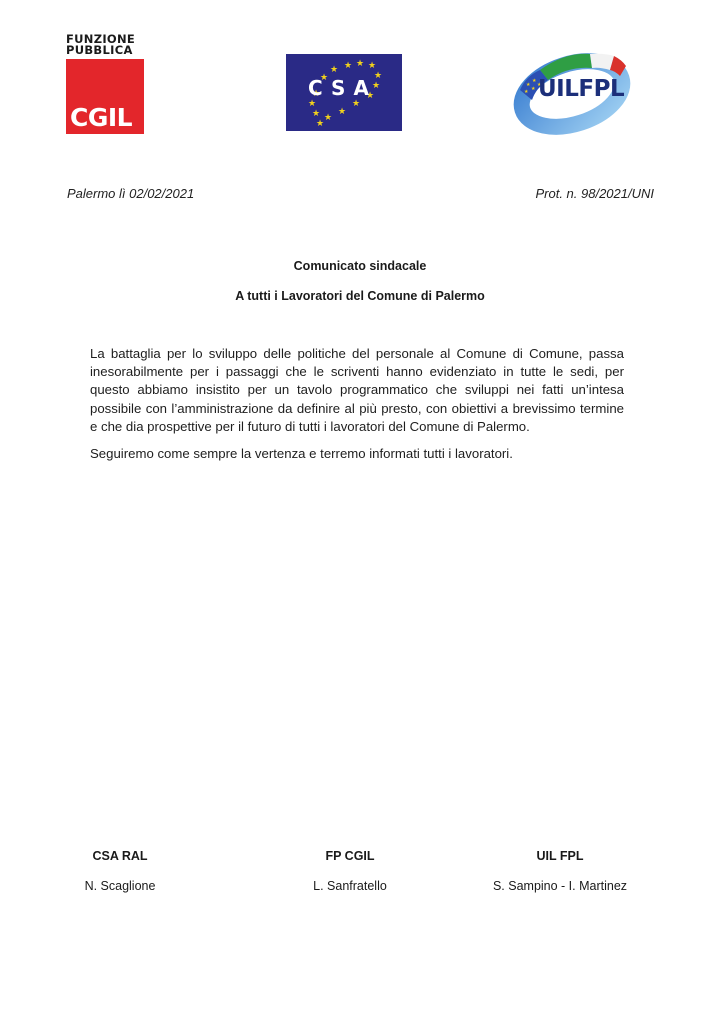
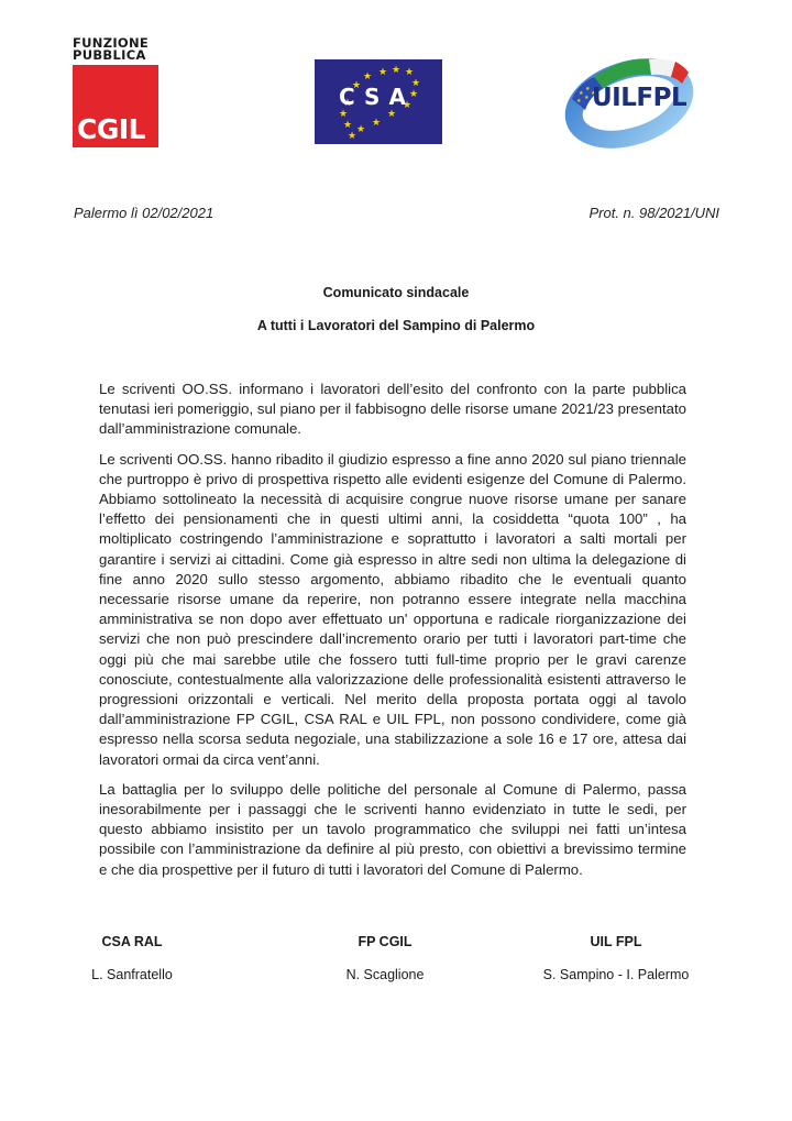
  FUNZIONE
  PUBBLICA
  CGIL
  ★
  ★
  ★
  ★
  ★
  ★
  ★
  ★
  ★
  ★
  ★
  ★
  ★
  ★
  ★
  CSA
  UILFPL
  Palermo lì 02/02/2021
  Prot. n. 98/2021/UNI
  Comunicato sindacale
- A tutti i Lavoratori del Comune di Palermo
+ A tutti i Lavoratori del Sampino di Palermo
+ Le scriventi OO.SS. informano i lavoratori dell’esito del confronto con la parte pubblica tenutasi ieri pomeriggio, sul piano per il fabbisogno delle risorse umane 2021/23 presentato dall’amministrazione comunale.
+ Le scriventi OO.SS. hanno ribadito il giudizio espresso a fine anno 2020 sul piano triennale che purtroppo è privo di prospettiva rispetto alle evidenti esigenze del Comune di Palermo. Abbiamo sottolineato la necessità di acquisire congrue nuove risorse umane per sanare l’effetto dei pensionamenti che in questi ultimi anni, la cosiddetta “quota 100” , ha moltiplicato costringendo l’amministrazione e soprattutto i lavoratori a salti mortali per garantire i servizi ai cittadini. Come già espresso in altre sedi non ultima la delegazione di fine anno 2020 sullo stesso argomento, abbiamo ribadito che le eventuali quanto necessarie risorse umane da reperire, non potranno essere integrate nella macchina amministrativa se non dopo aver effettuato un' opportuna e radicale riorganizzazione dei servizi che non può prescindere dall’incremento orario per tutti i lavoratori part-time che oggi più che mai sarebbe utile che fossero tutti full-time proprio per le gravi carenze conosciute, contestualmente alla valorizzazione delle professionalità esistenti attraverso le progressioni orizzontali e verticali. Nel merito della proposta portata oggi al tavolo dall’amministrazione FP CGIL, CSA RAL e UIL FPL, non possono condividere, come già espresso nella scorsa seduta negoziale, una stabilizzazione a sole 16 e 17 ore, attesa dai lavoratori ormai da circa vent’anni.
- La battaglia per lo sviluppo delle politiche del personale al Comune di Comune, passa inesorabilmente per i passaggi che le scriventi hanno evidenziato in tutte le sedi, per questo abbiamo insistito per un tavolo programmatico che sviluppi nei fatti un’intesa possibile con l’amministrazione da definire al più presto, con obiettivi a brevissimo termine e che dia prospettive per il futuro di tutti i lavoratori del Comune di Palermo.
+ La battaglia per lo sviluppo delle politiche del personale al Comune di Palermo, passa inesorabilmente per i passaggi che le scriventi hanno evidenziato in tutte le sedi, per questo abbiamo insistito per un tavolo programmatico che sviluppi nei fatti un’intesa possibile con l’amministrazione da definire al più presto, con obiettivi a brevissimo termine e che dia prospettive per il futuro di tutti i lavoratori del Comune di Palermo.
- Seguiremo come sempre la vertenza e terremo informati tutti i lavoratori.
  CSA RAL
- N. Scaglione
+ L. Sanfratello
  FP CGIL
- L. Sanfratello
+ N. Scaglione
  UIL FPL
- S. Sampino - I. Martinez
+ S. Sampino - I. Palermo
